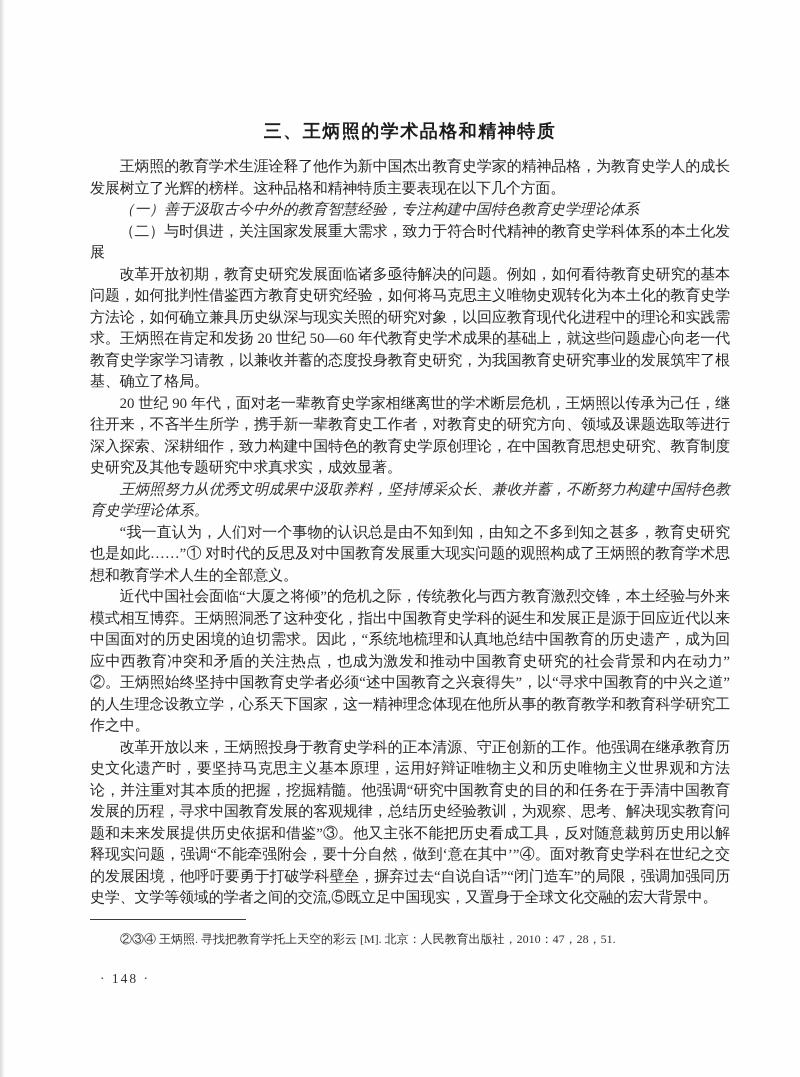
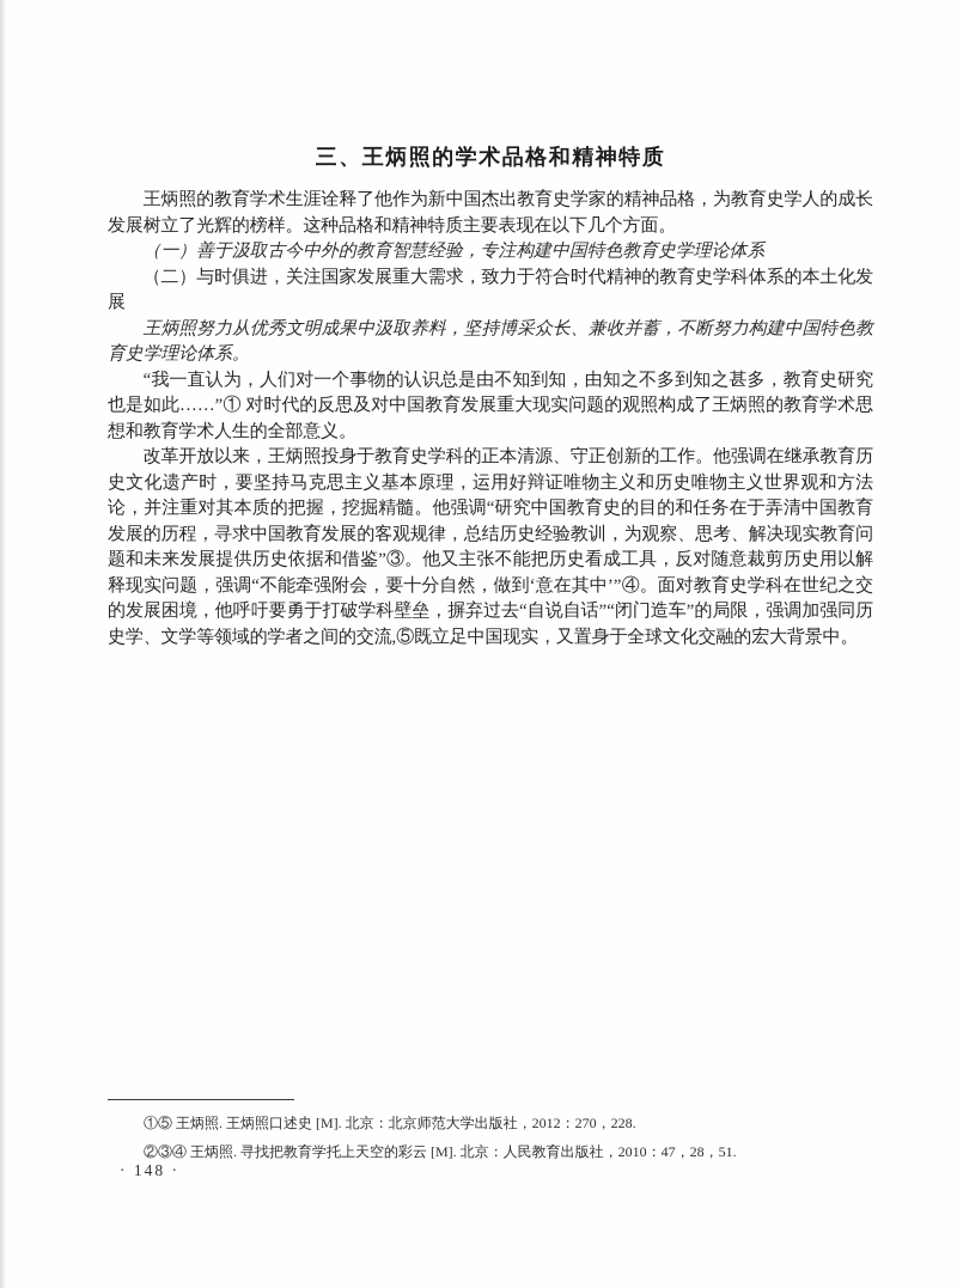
  三、王炳照的学术品格和精神特质
  王炳照的教育学术生涯诠释了他作为新中国杰出教育史学家的精神品格，为教育史学人的成长发展树立了光辉的榜样。这种品格和精神特质主要表现在以下几个方面。
  （一）善于汲取古今中外的教育智慧经验，专注构建中国特色教育史学理论体系
  （二）与时俱进，关注国家发展重大需求，致力于符合时代精神的教育史学科体系的本土化发展
- 改革开放初期，教育史研究发展面临诸多亟待解决的问题。例如，如何看待教育史研究的基本问题，如何批判性借鉴西方教育史研究经验，如何将马克思主义唯物史观转化为本土化的教育史学方法论，如何确立兼具历史纵深与现实关照的研究对象，以回应教育现代化进程中的理论和实践需求。王炳照在肯定和发扬 20 世纪 50—60 年代教育史学术成果的基础上，就这些问题虚心向老一代教育史学家学习请教，以兼收并蓄的态度投身教育史研究，为我国教育史研究事业的发展筑牢了根基、确立了格局。
- 20 世纪 90 年代，面对老一辈教育史学家相继离世的学术断层危机，王炳照以传承为己任，继往开来，不吝半生所学，携手新一辈教育史工作者，对教育史的研究方向、领域及课题选取等进行深入探索、深耕细作，致力构建中国特色的教育史学原创理论，在中国教育思想史研究、教育制度史研究及其他专题研究中求真求实，成效显著。
  王炳照努力从优秀文明成果中汲取养料，坚持博采众长、兼收并蓄，不断努力构建中国特色教育史学理论体系。
  “我一直认为，人们对一个事物的认识总是由不知到知，由知之不多到知之甚多，教育史研究也是如此……”① 对时代的反思及对中国教育发展重大现实问题的观照构成了王炳照的教育学术思想和教育学术人生的全部意义。
- 近代中国社会面临“大厦之将倾”的危机之际，传统教化与西方教育激烈交锋，本土经验与外来模式相互博弈。王炳照洞悉了这种变化，指出中国教育史学科的诞生和发展正是源于回应近代以来中国面对的历史困境的迫切需求。因此，“系统地梳理和认真地总结中国教育的历史遗产，成为回应中西教育冲突和矛盾的关注热点，也成为激发和推动中国教育史研究的社会背景和内在动力”②。王炳照始终坚持中国教育史学者必须“述中国教育之兴衰得失”，以“寻求中国教育的中兴之道”的人生理念设教立学，心系天下国家，这一精神理念体现在他所从事的教育教学和教育科学研究工作之中。
  改革开放以来，王炳照投身于教育史学科的正本清源、守正创新的工作。他强调在继承教育历史文化遗产时，要坚持马克思主义基本原理，运用好辩证唯物主义和历史唯物主义世界观和方法论，并注重对其本质的把握，挖掘精髓。他强调“研究中国教育史的目的和任务在于弄清中国教育发展的历程，寻求中国教育发展的客观规律，总结历史经验教训，为观察、思考、解决现实教育问题和未来发展提供历史依据和借鉴”③。他又主张不能把历史看成工具，反对随意裁剪历史用以解释现实问题，强调“不能牵强附会，要十分自然，做到‘意在其中’”④。面对教育史学科在世纪之交的发展困境，他呼吁要勇于打破学科壁垒，摒弃过去“自说自话”“闭门造车”的局限，强调加强同历史学、文学等领域的学者之间的交流,⑤既立足中国现实，又置身于全球文化交融的宏大背景中。
+ ①⑤ 王炳照. 王炳照口述史 [M]. 北京：北京师范大学出版社，2012：270，228.
  ②③④ 王炳照. 寻找把教育学托上天空的彩云 [M]. 北京：人民教育出版社，2010：47，28，51.
  · 148 ·
